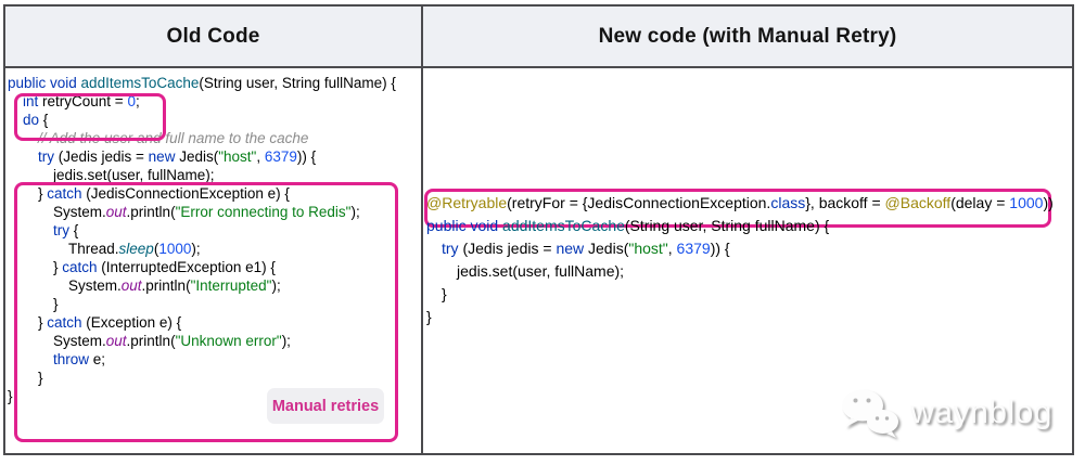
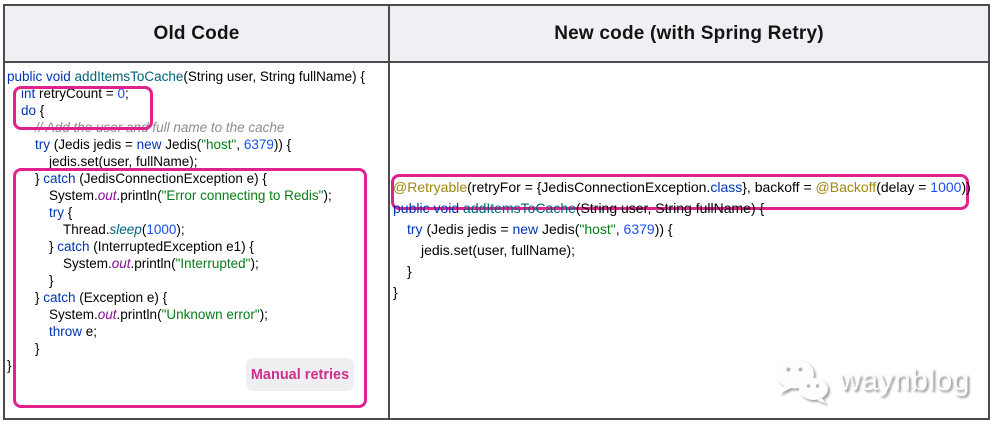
  Old Code
- New code (with Manual Retry)
+ New code (with Spring Retry)
  public void addItemsToCache(String user, String fullName) {
  int retryCount = 0;
  do {
  // Add the user and full name to the cache
  try (Jedis jedis = new Jedis("host", 6379)) {
  jedis.set(user, fullName);
  } catch (JedisConnectionException e) {
  System.out.println("Error connecting to Redis");
  try {
  Thread.sleep(1000);
  } catch (InterruptedException e1) {
  System.out.println("Interrupted");
  }
  } catch (Exception e) {
  System.out.println("Unknown error");
  throw e;
  }
  }
  Manual retries
  @Retryable(retryFor = {JedisConnectionException.class}, backoff = @Backoff(delay = 1000))
  public void addItemsToCache(String user, String fullName) {
  try (Jedis jedis = new Jedis("host", 6379)) {
  jedis.set(user, fullName);
  }
  }
  waynblog
